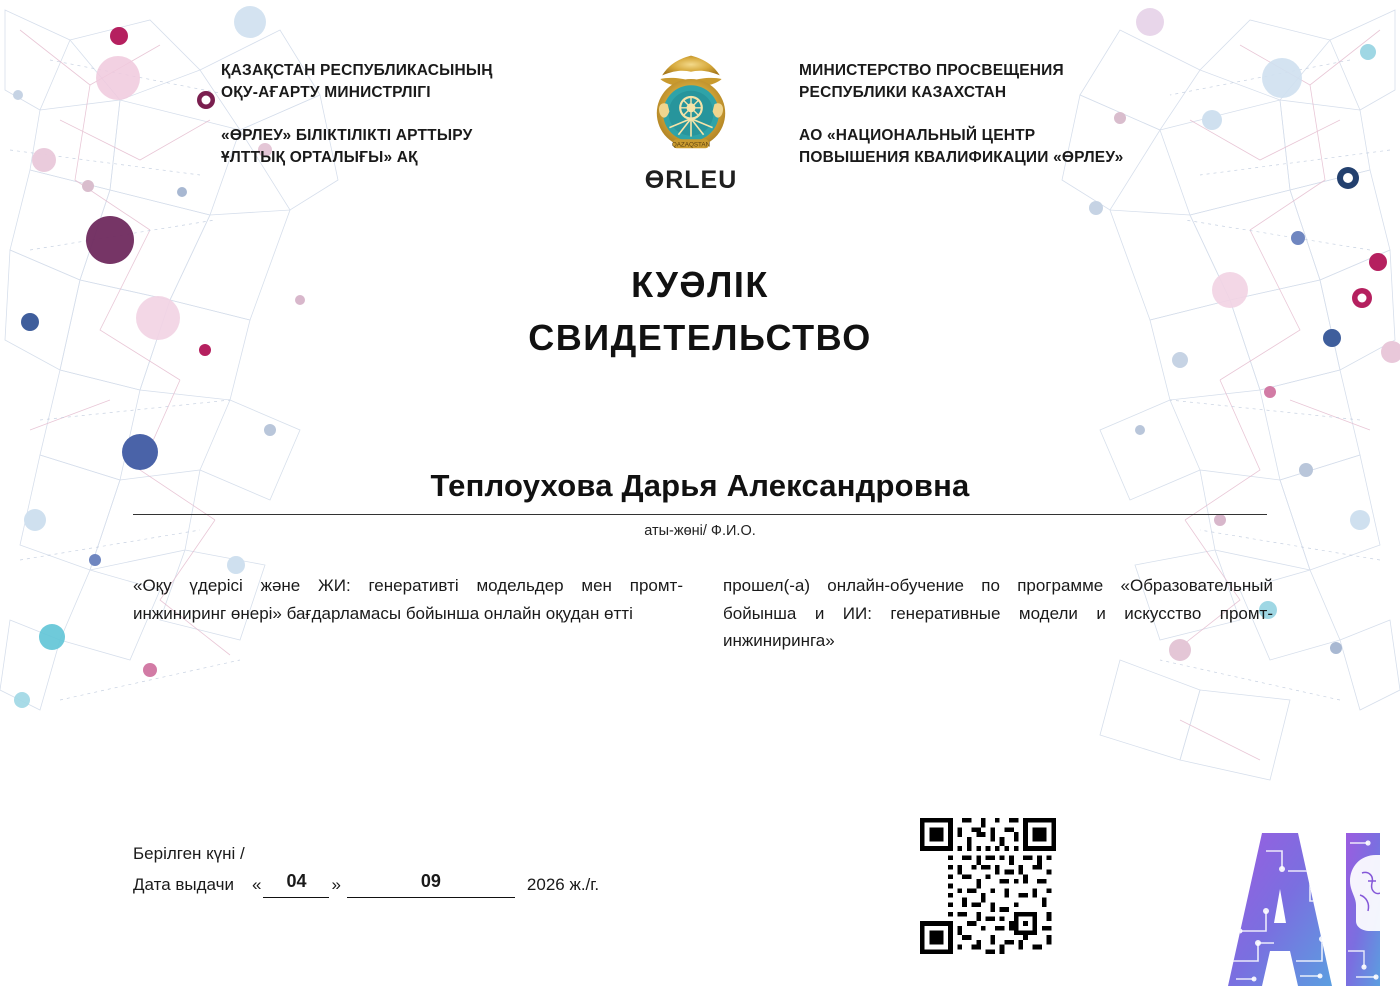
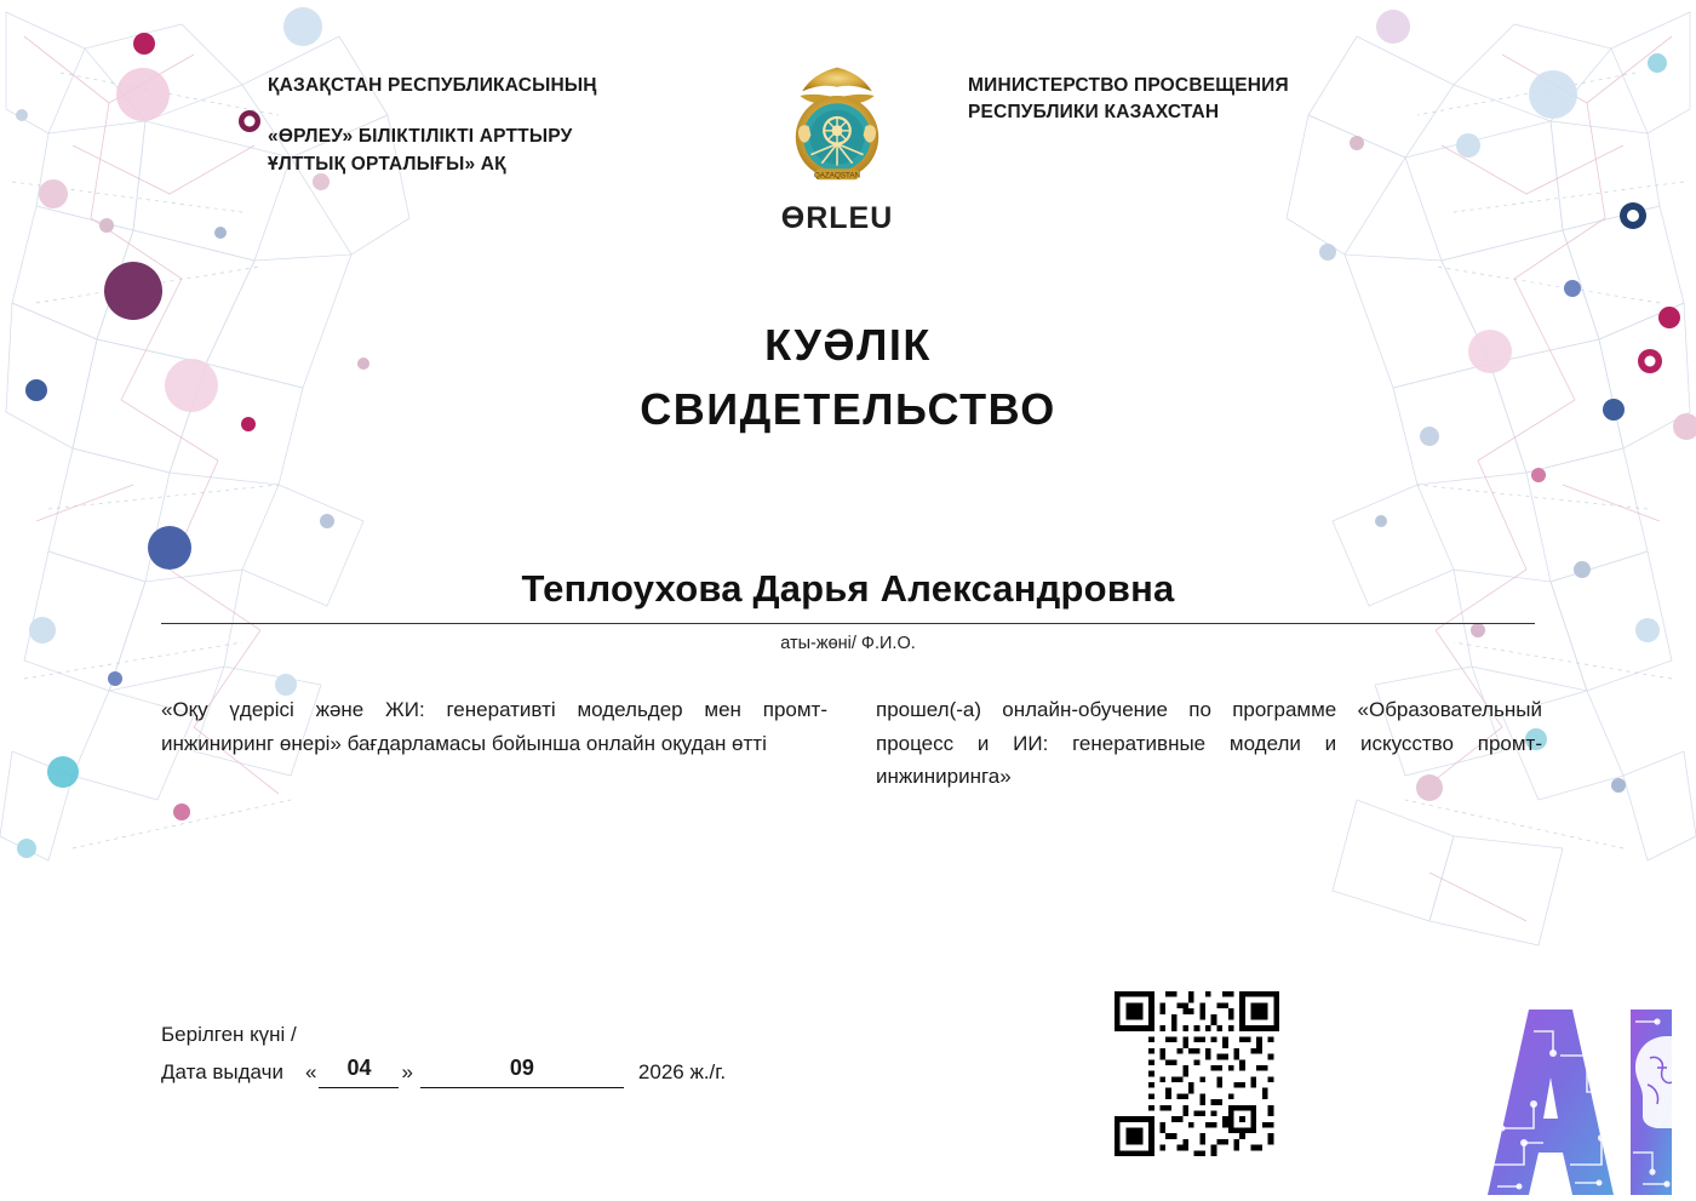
  ҚАЗАҚСТАН РЕСПУБЛИКАСЫНЫҢ
- ОҚУ-АҒАРТУ МИНИСТРЛІГІ
  «ӨРЛЕУ» БІЛІКТІЛІКТІ АРТТЫРУ
  ҰЛТТЫҚ ОРТАЛЫҒЫ» АҚ
  ӨRLEU
  МИНИСТЕРСТВО ПРОСВЕЩЕНИЯ
  РЕСПУБЛИКИ КАЗАХСТАН
- АО «НАЦИОНАЛЬНЫЙ ЦЕНТР
- ПОВЫШЕНИЯ КВАЛИФИКАЦИИ «ӨРЛЕУ»
  КУӘЛІК
  СВИДЕТЕЛЬСТВО
  Теплоухова Дарья Александровна
  аты-жөні/ Ф.И.О.
  «Оқу үдерісі және ЖИ: генеративті модельдер мен промт-инжиниринг өнері» бағдарламасы бойынша онлайн оқудан өтті
- прошел(-а) онлайн-обучение по программе «Образовательный бойынша и ИИ: генеративные модели и искусство промт-инжиниринга»
+ прошел(-а) онлайн-обучение по программе «Образовательный процесс и ИИ: генеративные модели и искусство промт-инжиниринга»
  Берілген күні /
  Дата выдачи
  «
  04
  »
  09
  2026 ж./г.
